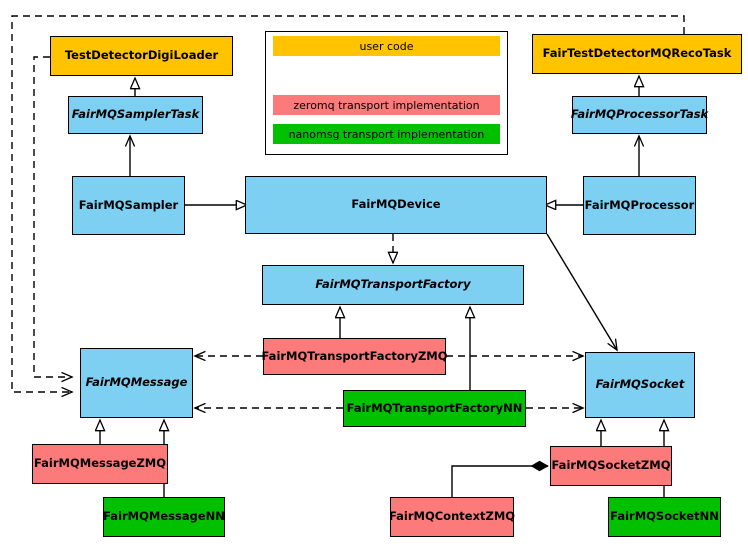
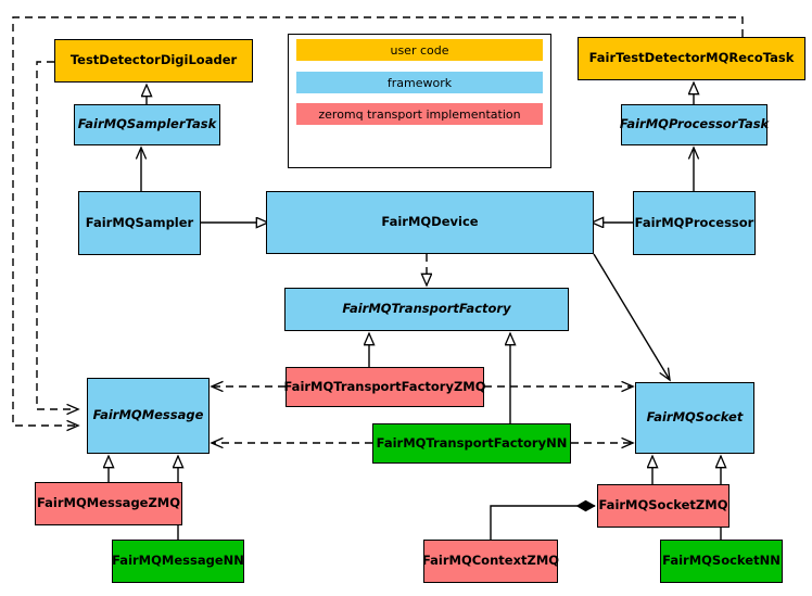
  user code
+ framework
  zeromq transport implementation
- nanomsg transport implementation
  TestDetectorDigiLoader
  FairMQSamplerTask
  FairMQSampler
  FairMQDevice
  FairMQProcessor
  FairMQProcessorTask
  FairTestDetectorMQRecoTask
  FairMQTransportFactory
  FairMQTransportFactoryZMQ
  FairMQTransportFactoryNN
  FairMQMessage
  FairMQMessageZMQ
  FairMQMessageNN
  FairMQSocket
  FairMQSocketZMQ
  FairMQSocketNN
  FairMQContextZMQ
